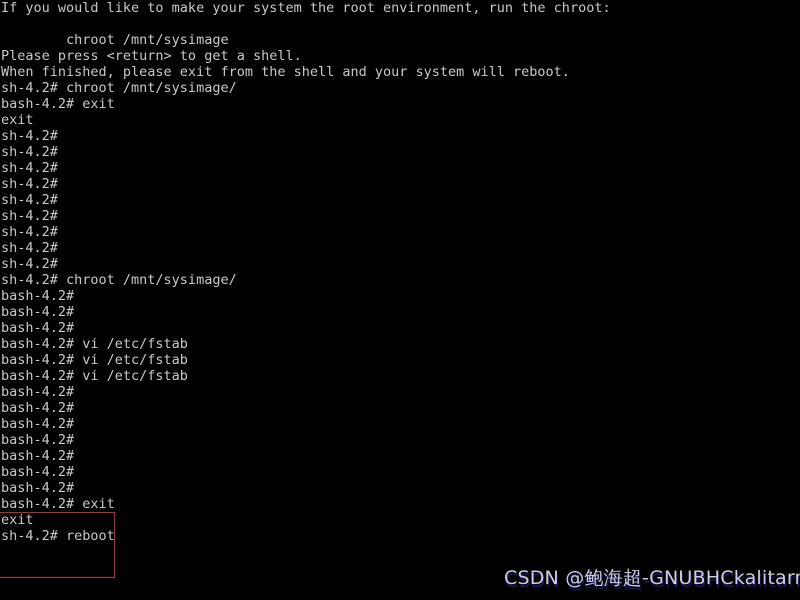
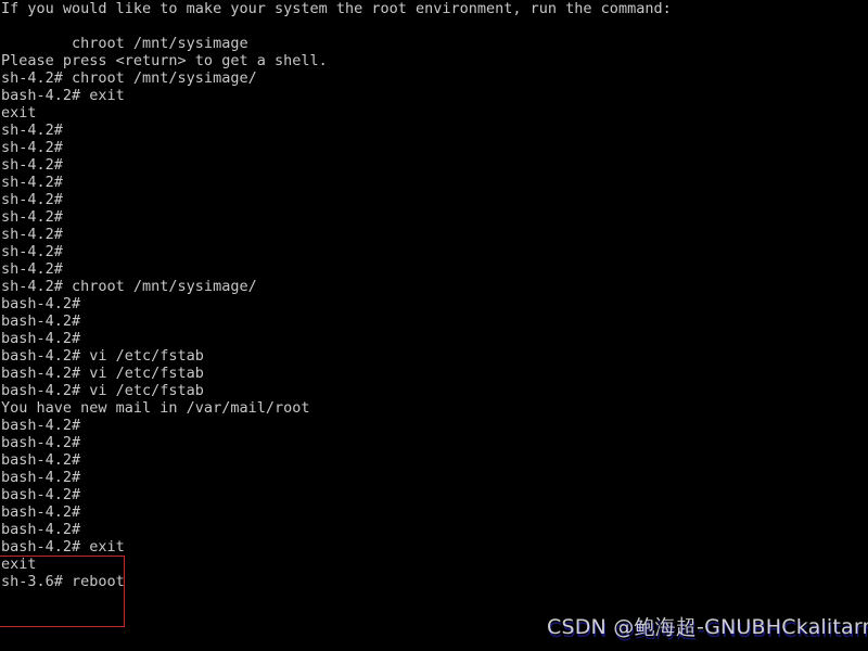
- If you would like to make your system the root environment, run the chroot:
+ If you would like to make your system the root environment, run the command:
  chroot /mnt/sysimage
  Please press <return> to get a shell.
- When finished, please exit from the shell and your system will reboot.
  sh-4.2# chroot /mnt/sysimage/
  bash-4.2# exit
  exit
  sh-4.2#
  sh-4.2#
  sh-4.2#
  sh-4.2#
  sh-4.2#
  sh-4.2#
  sh-4.2#
  sh-4.2#
  sh-4.2#
  sh-4.2# chroot /mnt/sysimage/
  bash-4.2#
  bash-4.2#
  bash-4.2#
  bash-4.2# vi /etc/fstab
  bash-4.2# vi /etc/fstab
  bash-4.2# vi /etc/fstab
+ You have new mail in /var/mail/root
  bash-4.2#
  bash-4.2#
  bash-4.2#
  bash-4.2#
  bash-4.2#
  bash-4.2#
  bash-4.2#
  bash-4.2# exit
  exit
- sh-4.2# reboot
+ sh-3.6# reboot
  CSDN @鲍海超-GNUBHCkalitarr
